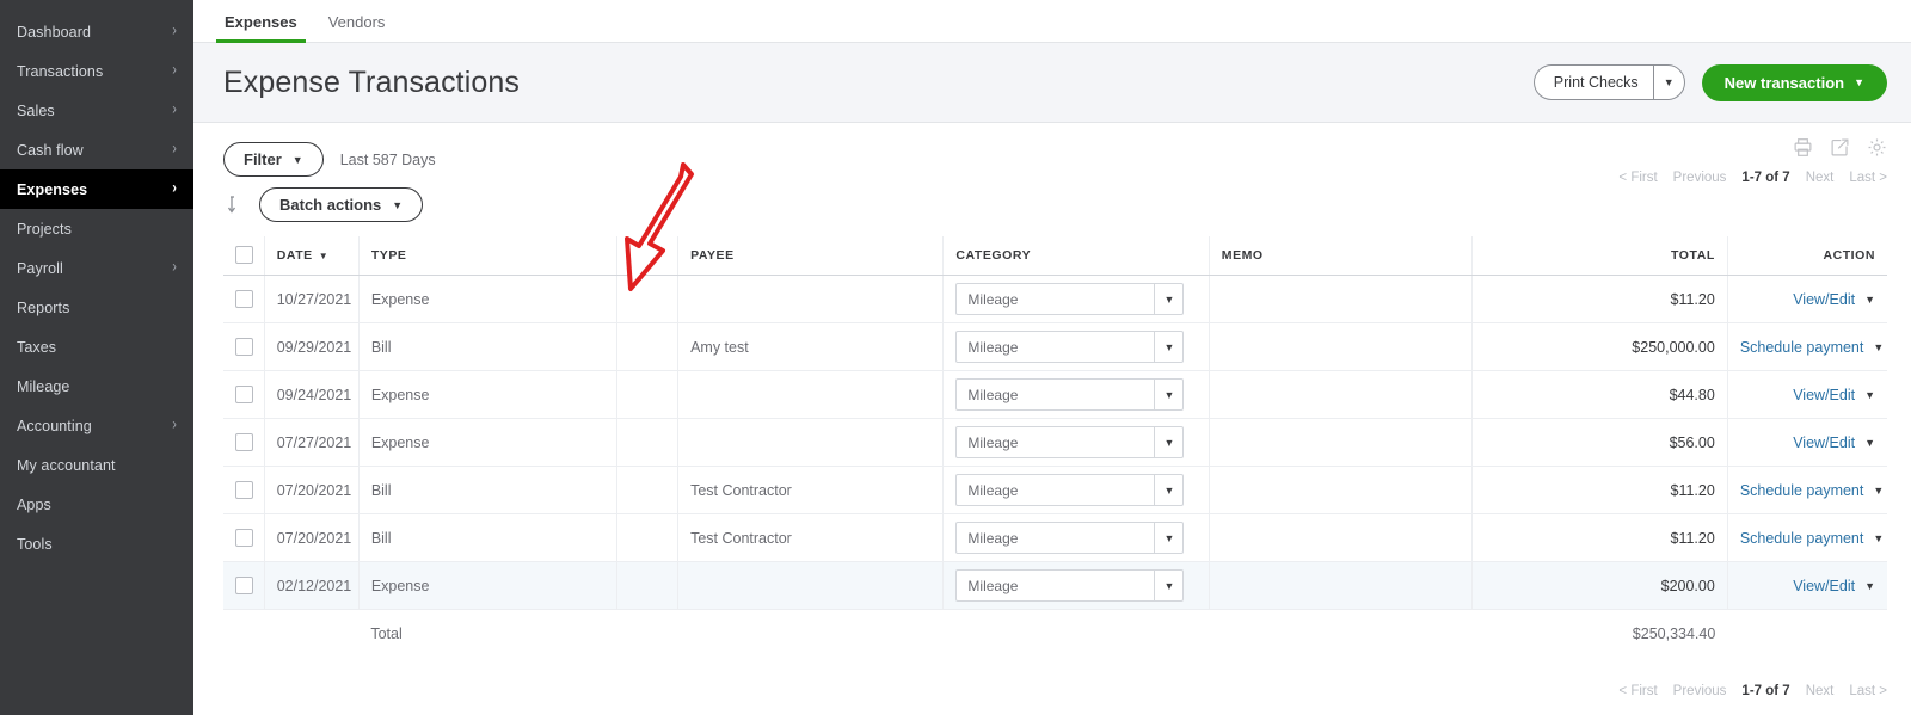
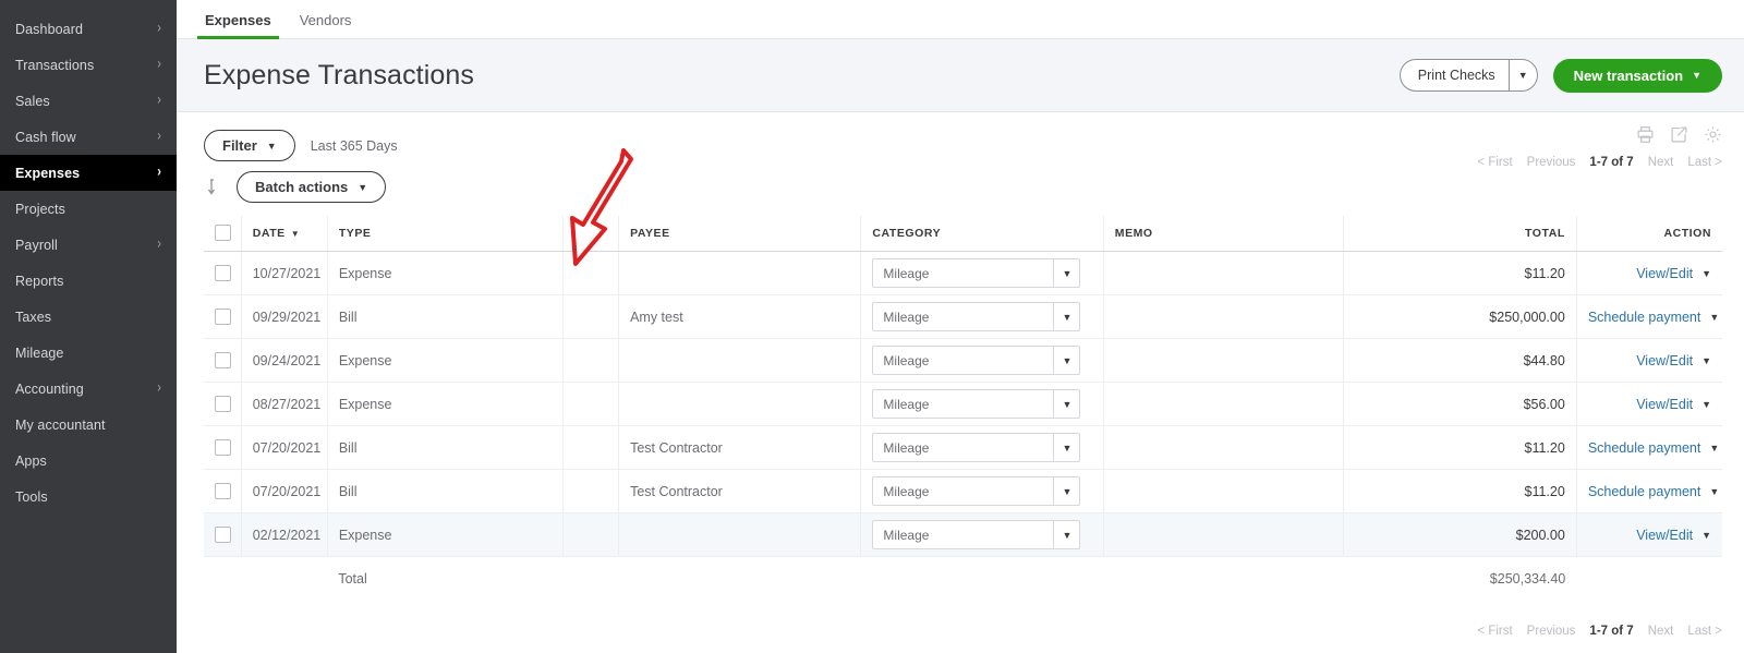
  Dashboard
  ›
  Transactions
  ›
  Sales
  ›
  Cash flow
  ›
  Expenses
  ›
  Projects
  Payroll
  ›
  Reports
  Taxes
  Mileage
  Accounting
  ›
  My accountant
  Apps
  Tools
  Expenses
  Vendors
  Expense Transactions
  Print Checks
  ▼
  New transaction
  ▼
  Filter
  ▼
- Last 587 Days
+ Last 365 Days
  Batch actions
  ▼
  < First
  Previous
  1-7 of 7
  Next
  Last >
  	DATE ▼	TYPE		PAYEE	CATEGORY	MEMO	TOTAL	ACTION
  	10/27/2021	Expense			Mileage ▼		$11.20	View/Edit ▼
  	09/29/2021	Bill		Amy test	Mileage ▼		$250,000.00	Schedule payment ▼
  	09/24/2021	Expense			Mileage ▼		$44.80	View/Edit ▼
- 	07/27/2021	Expense			Mileage ▼		$56.00	View/Edit ▼
+ 	08/27/2021	Expense			Mileage ▼		$56.00	View/Edit ▼
  	07/20/2021	Bill		Test Contractor	Mileage ▼		$11.20	Schedule payment ▼
  	07/20/2021	Bill		Test Contractor	Mileage ▼		$11.20	Schedule payment ▼
  	02/12/2021	Expense			Mileage ▼		$200.00	View/Edit ▼
  		Total					$250,334.40
  < First
  Previous
  1-7 of 7
  Next
  Last >
